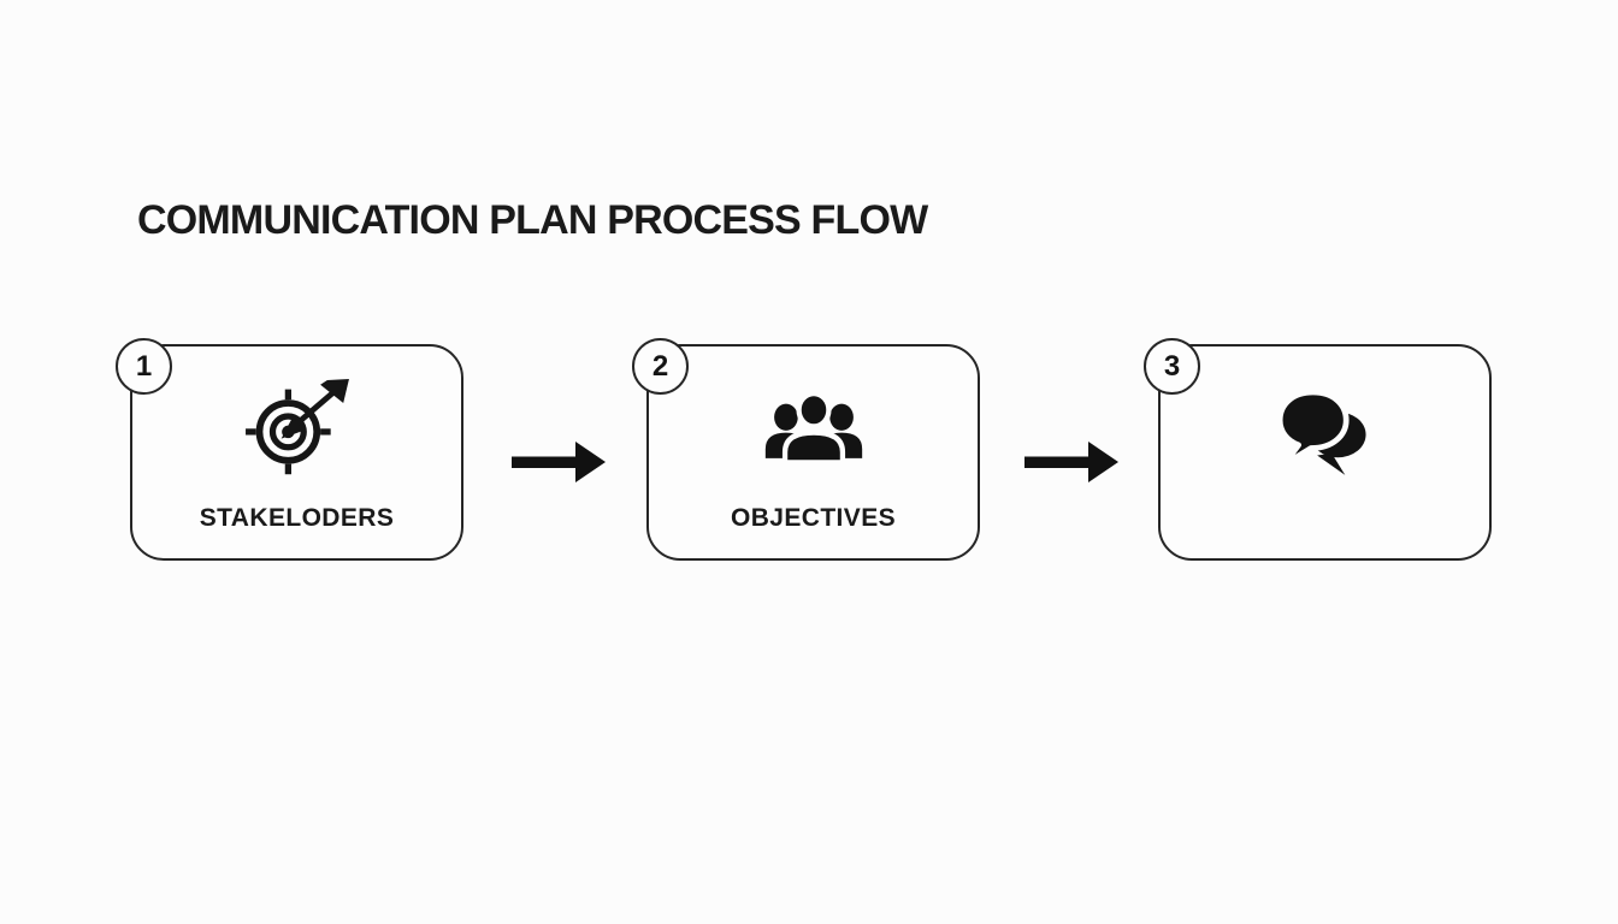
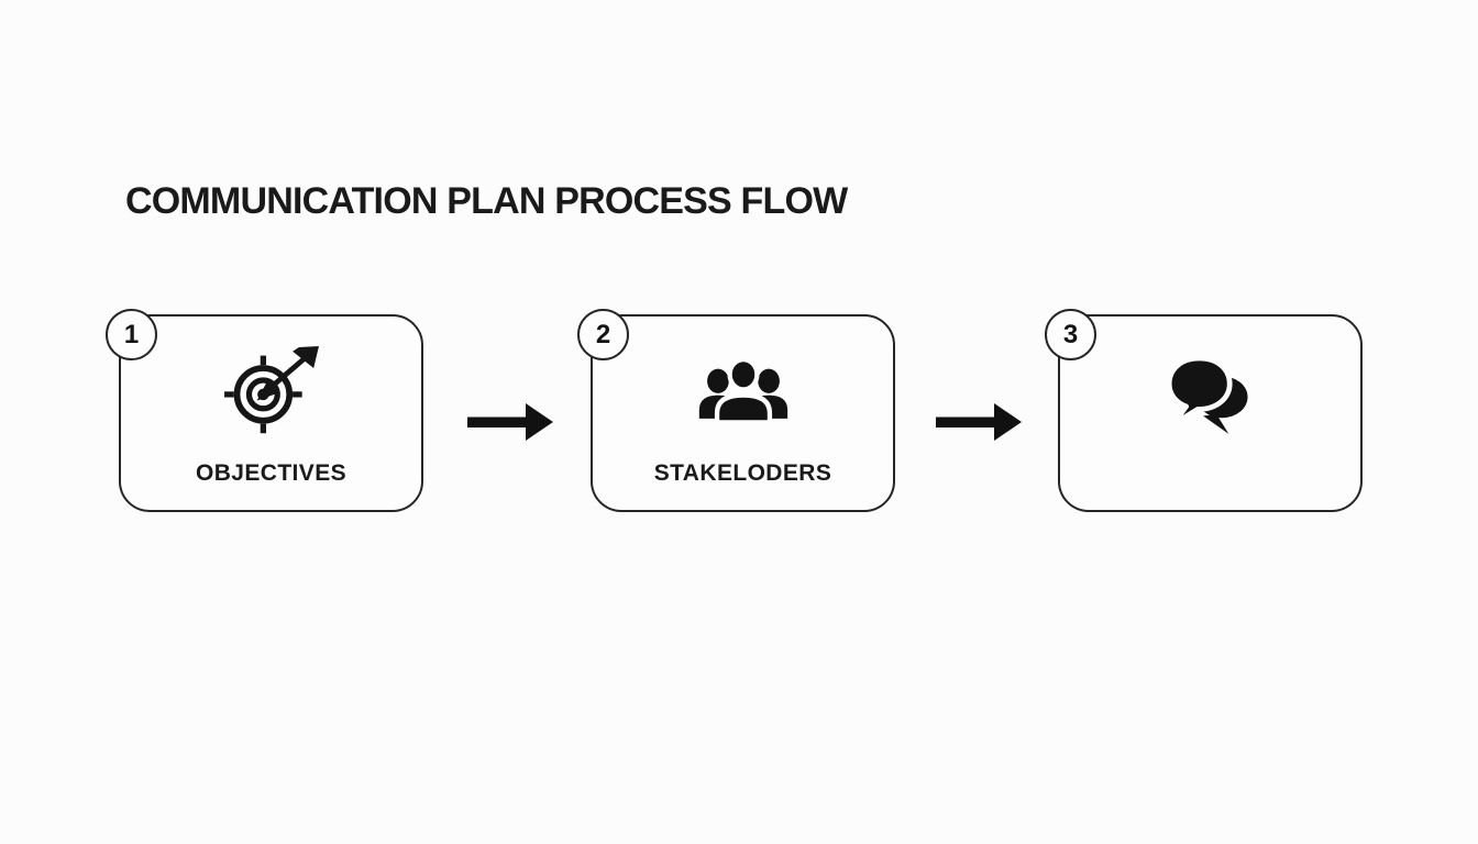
  COMMUNICATION PLAN PROCESS FLOW
  1
- STAKELODERS
+ OBJECTIVES
  2
- OBJECTIVES
+ STAKELODERS
  3
